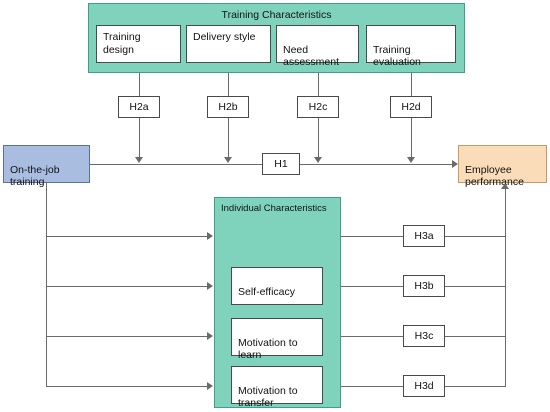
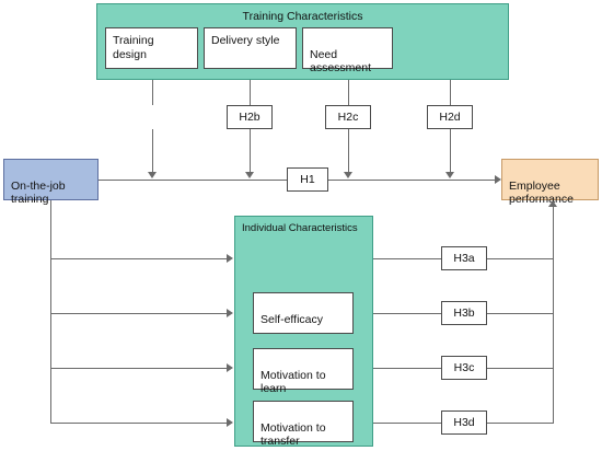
  Training Characteristics
  Training design
  Delivery style
  Need
  assessment
- Training
- evaluation
- H2a
  H2b
  H2c
  H2d
  On-the-job
  training
  Employee
  performance
  H1
  Individual Characteristics
  Self-efficacy
  Motivation to
  learn
  Motivation to
  transfer
  H3a
  H3b
  H3c
  H3d
